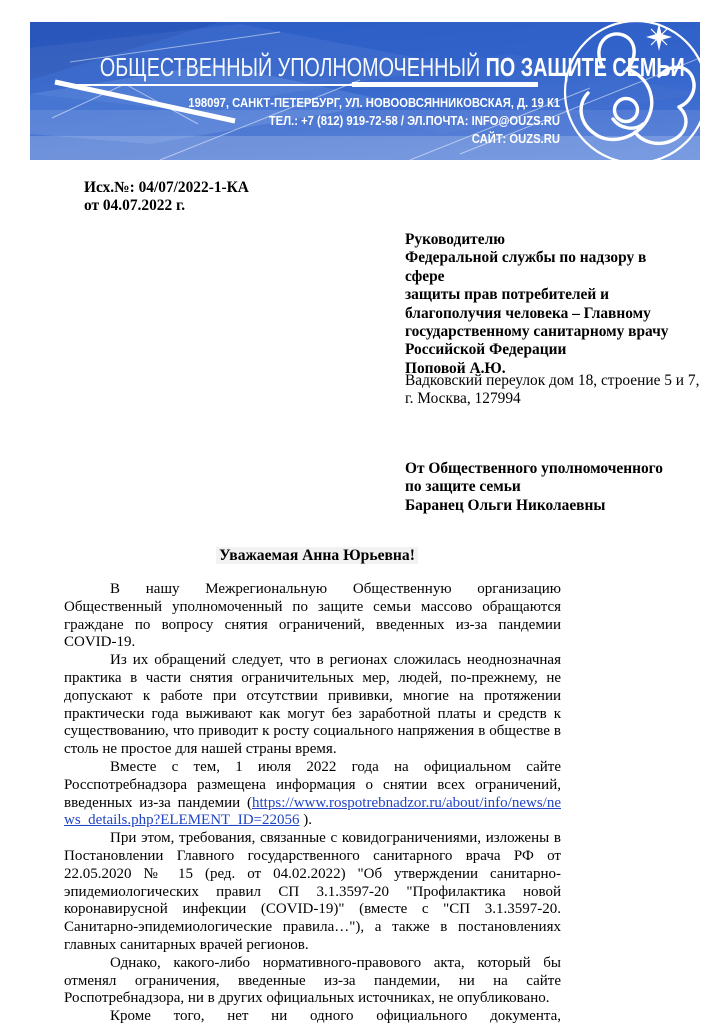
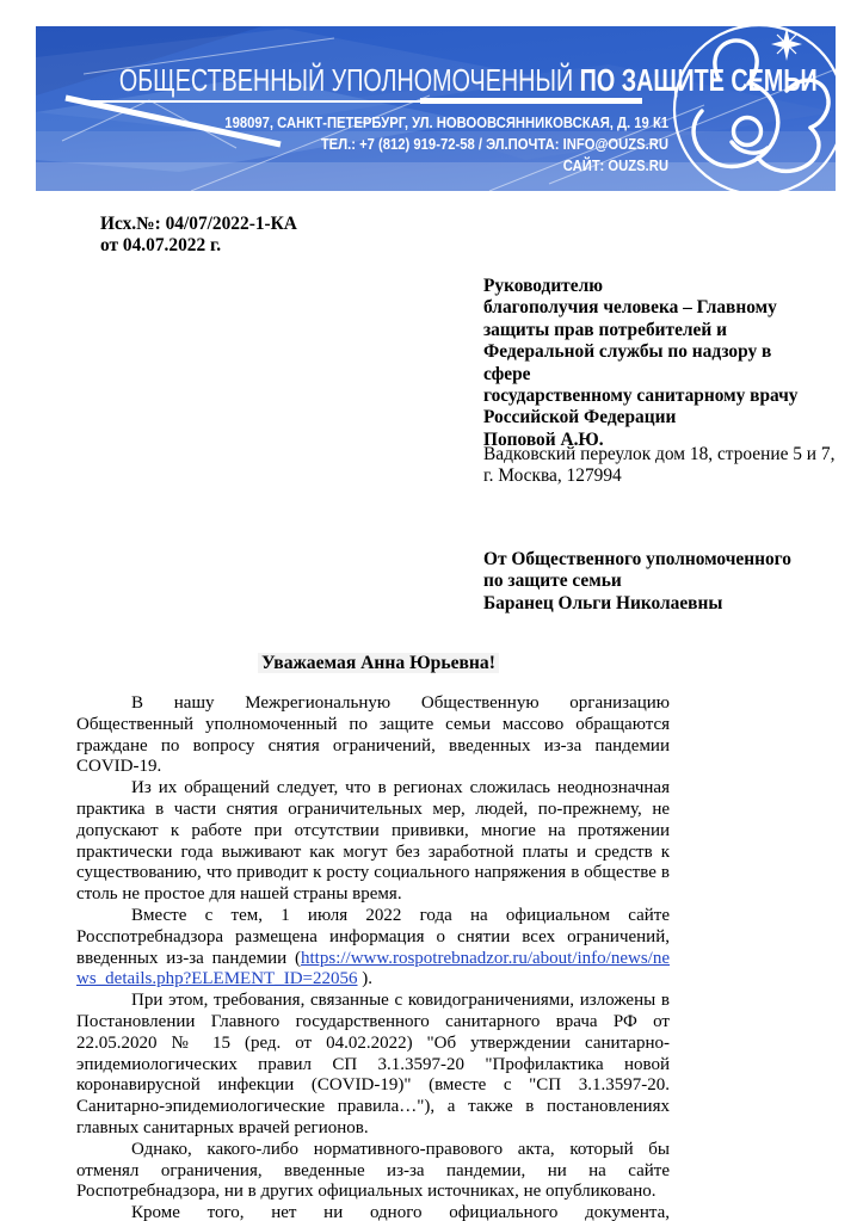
  ОБЩЕСТВЕННЫЙ УПОЛНОМОЧЕННЫЙ ПО ЗАЩИТЕ СЕМЬИ
  198097, САНКТ-ПЕТЕРБУРГ, УЛ. НОВООВСЯННИКОВСКАЯ, Д. 19 К1
  ТЕЛ.: +7 (812) 919-72-58 / ЭЛ.ПОЧТА: INFO@OUZS.RU
  САЙТ: OUZS.RU
  Исх.№: 04/07/2022-1-КА
  от 04.07.2022 г.
  Руководителю
- Федеральной службы по надзору в сфере
+ благополучия человека – Главному
  защиты прав потребителей и
- благополучия человека – Главному
+ Федеральной службы по надзору в сфере
  государственному санитарному врачу
  Российской Федерации
  Поповой А.Ю.
  Вадковский переулок дом 18, строение 5 и 7,
  г. Москва, 127994
  От Общественного уполномоченного
  по защите семьи
  Баранец Ольги Николаевны
  Уважаемая Анна Юрьевна!
  В нашу Межрегиональную Общественную организацию Общественный уполномоченный по защите семьи массово обращаются граждане по вопросу снятия ограничений, введенных из-за пандемии COVID-19.
  Из их обращений следует, что в регионах сложилась неоднозначная практика в части снятия ограничительных мер, людей, по-прежнему, не допускают к работе при отсутствии прививки, многие на протяжении практически года выживают как могут без заработной платы и средств к существованию, что приводит к росту социального напряжения в обществе в столь не простое для нашей страны время.
  Вместе с тем, 1 июля 2022 года на официальном сайте Росспотребнадзора размещена информация о снятии всех ограничений, введенных из-за пандемии (https://www.rospotrebnadzor.ru/about/info/news/news_details.php?ELEMENT_ID=22056 ).
  При этом, требования, связанные с ковидограничениями, изложены в Постановлении Главного государственного санитарного врача РФ от 22.05.2020 № 15 (ред. от 04.02.2022) "Об утверждении санитарно-эпидемиологических правил СП 3.1.3597-20 "Профилактика новой коронавирусной инфекции (COVID-19)" (вместе с "СП 3.1.3597-20. Санитарно-эпидемиологические правила…"), а также в постановлениях главных санитарных врачей регионов.
  Однако, какого-либо нормативного-правового акта, который бы отменял ограничения, введенные из-за пандемии, ни на сайте Роспотребнадзора, ни в других официальных источниках, не опубликовано.
